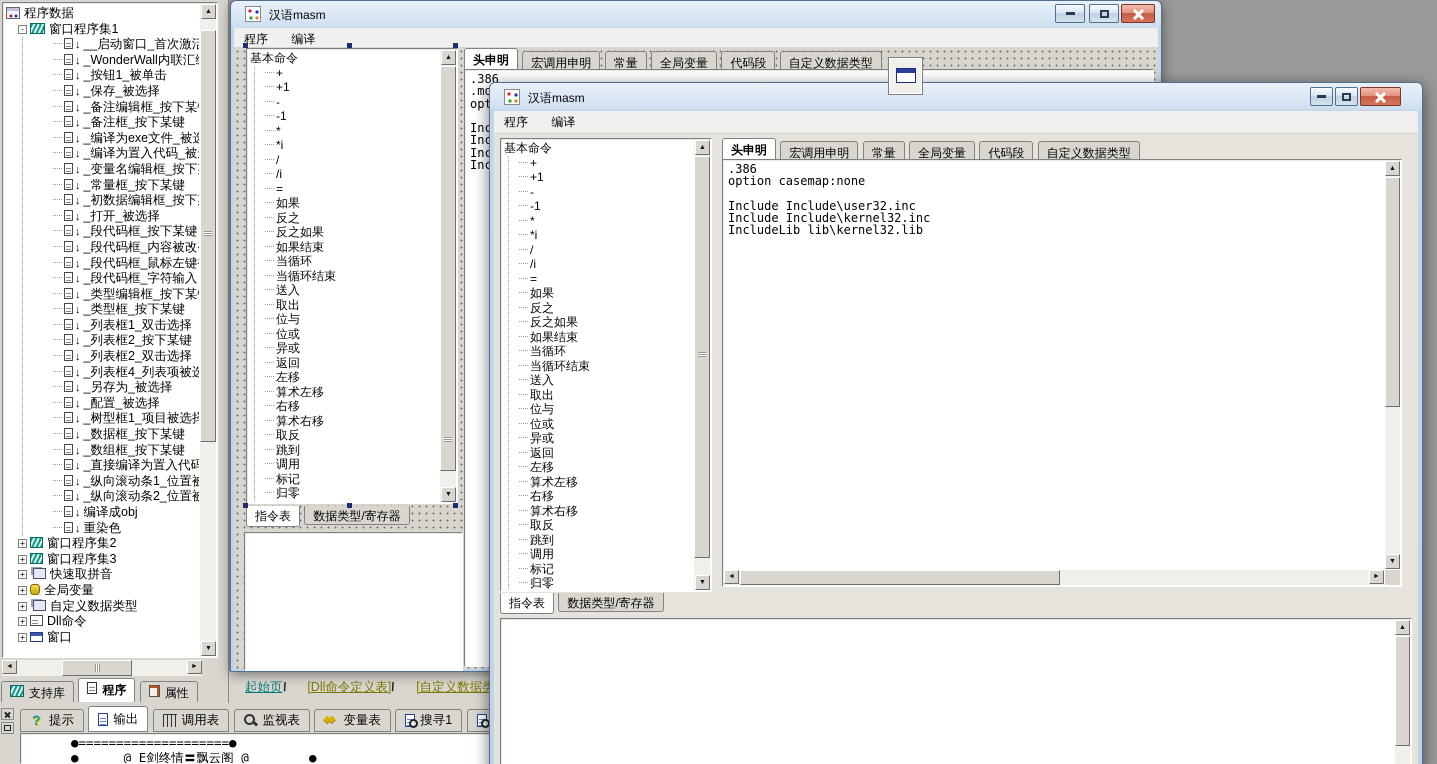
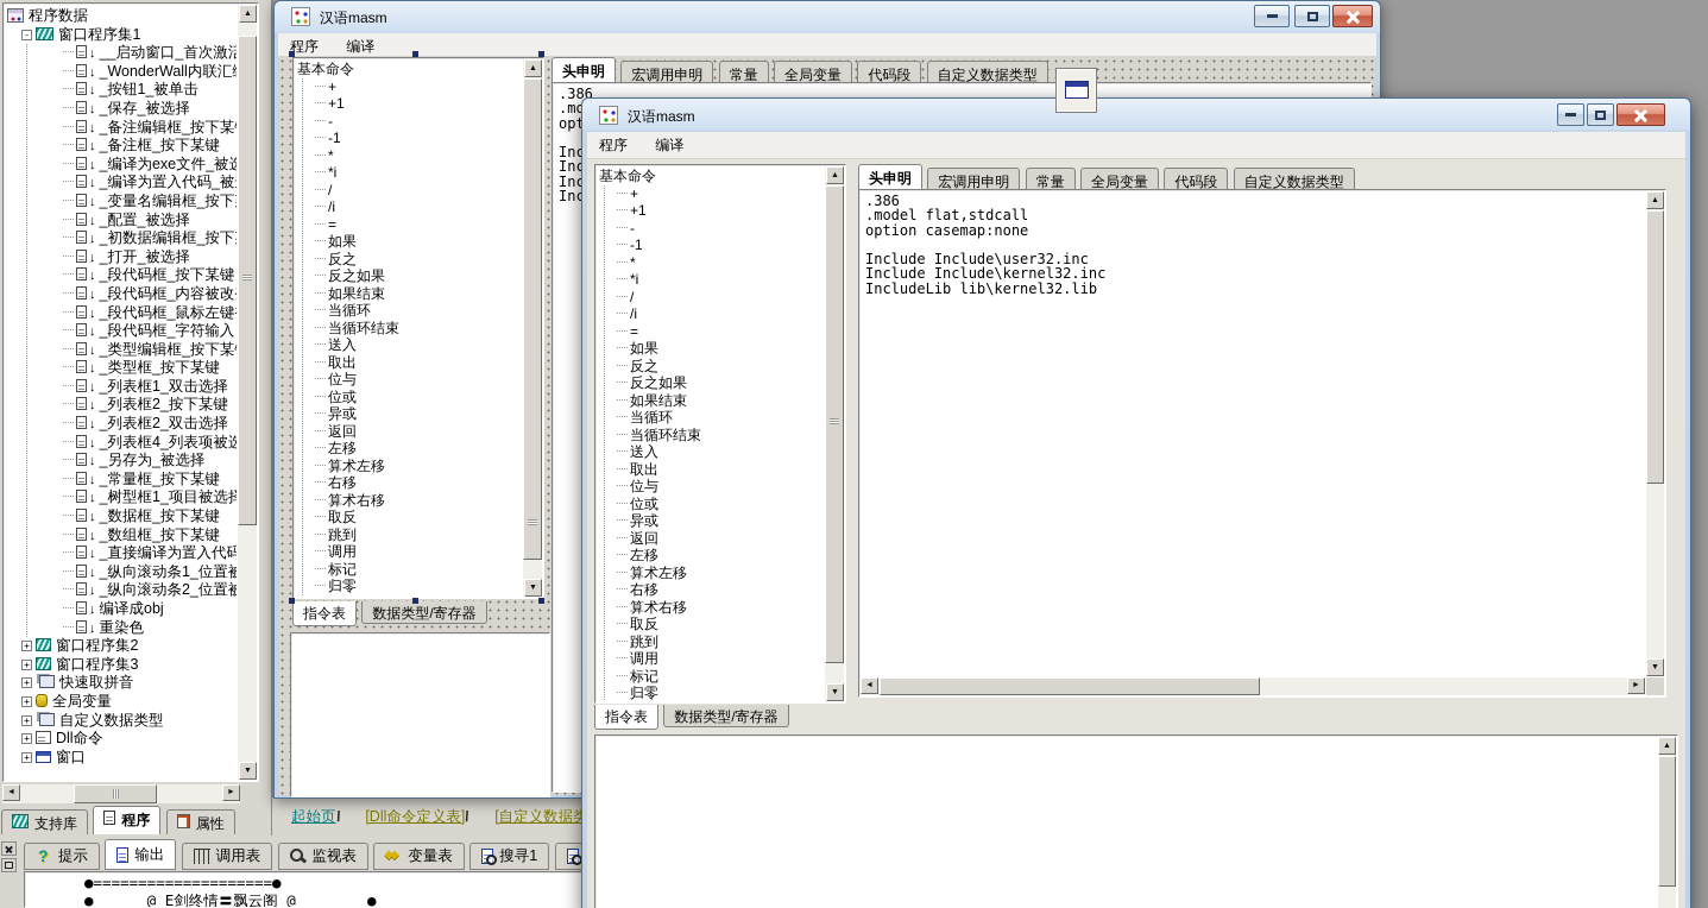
  程序数据
  - 窗口程序集1
  __启动窗口_首次激活
  _WonderWall内联汇
  _按钮1_被单击
  _保存_被选择
  _备注编辑框_按下某
  _备注框_按下某键
  _编译为exe文件_被选
  _编译为置入代码_被
  _变量名编辑框_按下
- _常量框_按下某键
+ _配置_被选择
  _初数据编辑框_按下
  _打开_被选择
  _段代码框_按下某键
  _段代码框_内容被改
  _段代码框_鼠标左键
  _段代码框_字符输入
  _类型编辑框_按下某
  _类型框_按下某键
  _列表框1_双击选择
  _列表框2_按下某键
  _列表框2_双击选择
  _列表框4_列表项被选
  _另存为_被选择
- _配置_被选择
+ _常量框_按下某键
  _树型框1_项目被选择
  _数据框_按下某键
  _数组框_按下某键
  _直接编译为置入代码
  _纵向滚动条1_位置被
  _纵向滚动条2_位置被
  编译成obj
  重染色
  + 窗口程序集2
  + 窗口程序集3
  + 快速取拼音
  + 全局变量
  + 自定义数据类型
  + Dll命令
  + 窗口
  支持库 程序 属性
  起始页 [Dll命令定义表] [自定义数据
  提示
  输出
  调用表
  监视表
  变量表
  搜寻1
  ●====================●
  ● @ E剑终情〓飘云阁 @ ●
  汉语masm
  程序 编译
  基本命令
  +
  +1
  -
  -1
  *
  *i
  /
  /i
  =
  如果
  反之
  反之如果
  如果结束
  当循环
  当循环结束
  送入
  取出
  位与
  位或
  异或
  返回
  左移
  算术左移
  右移
  算术右移
  取反
  跳到
  调用
  标记
  归零
  指令表 数据类型/寄存器
  头申明 宏调用申明 常量 全局变量 代码段 自定义数据类型
  .386
  汉语masm
  程序 编译
  基本命令
  +
  +1
  -
  -1
  *
  *i
  /
  /i
  =
  如果
  反之
  反之如果
  如果结束
  当循环
  当循环结束
  送入
  取出
  位与
  位或
  异或
  返回
  左移
  算术左移
  右移
  算术右移
  取反
  跳到
  调用
  标记
  归零
  指令表 数据类型/寄存器
  头申明 宏调用申明 常量 全局变量 代码段 自定义数据类型
  .386
+ .model flat,stdcall
  option casemap:none
  Include Include\user32.inc
  Include Include\kernel32.inc
  IncludeLib lib\kernel32.lib
